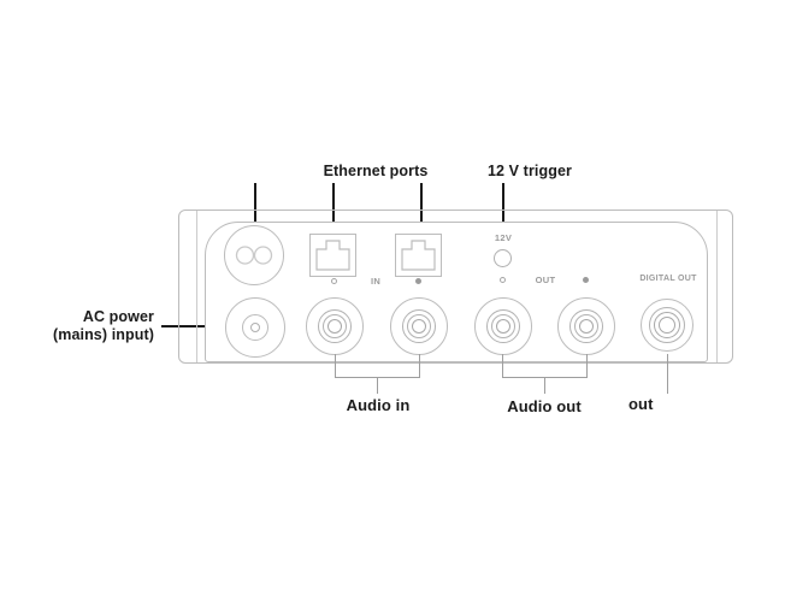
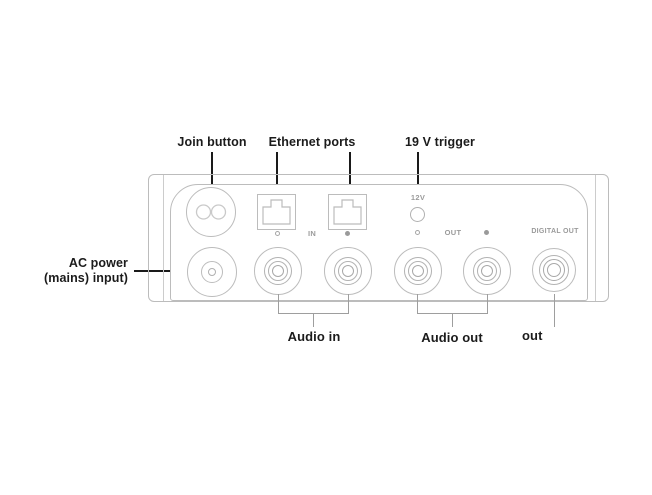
+ Join button
  Ethernet ports
- 12 V trigger
+ 19 V trigger
  AC power
  (mains) input)
  12V
  IN
  OUT
  Audio in
  Audio out
  out
